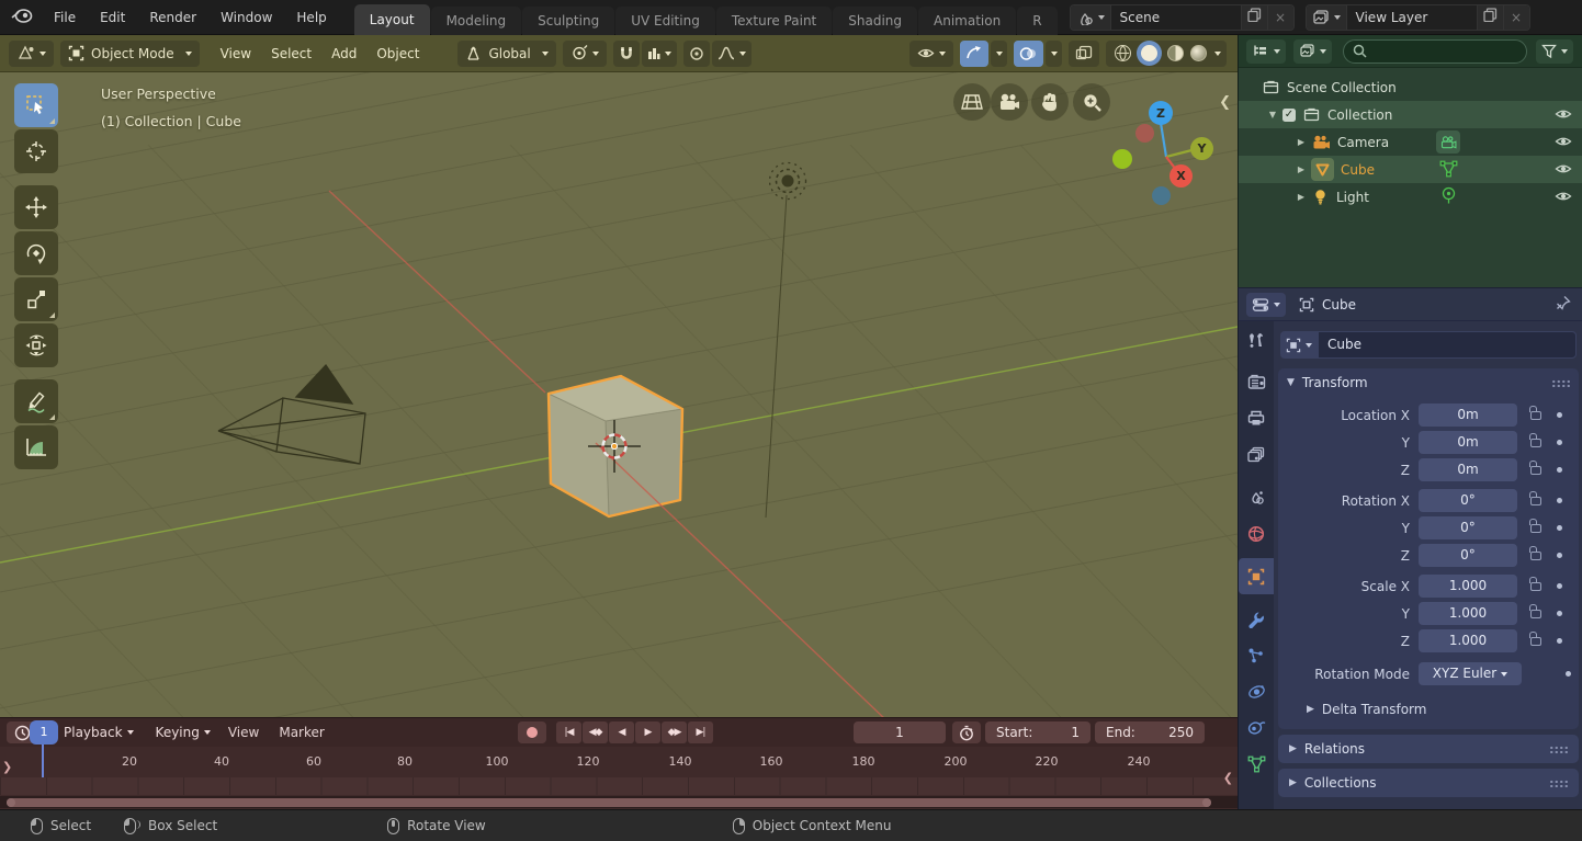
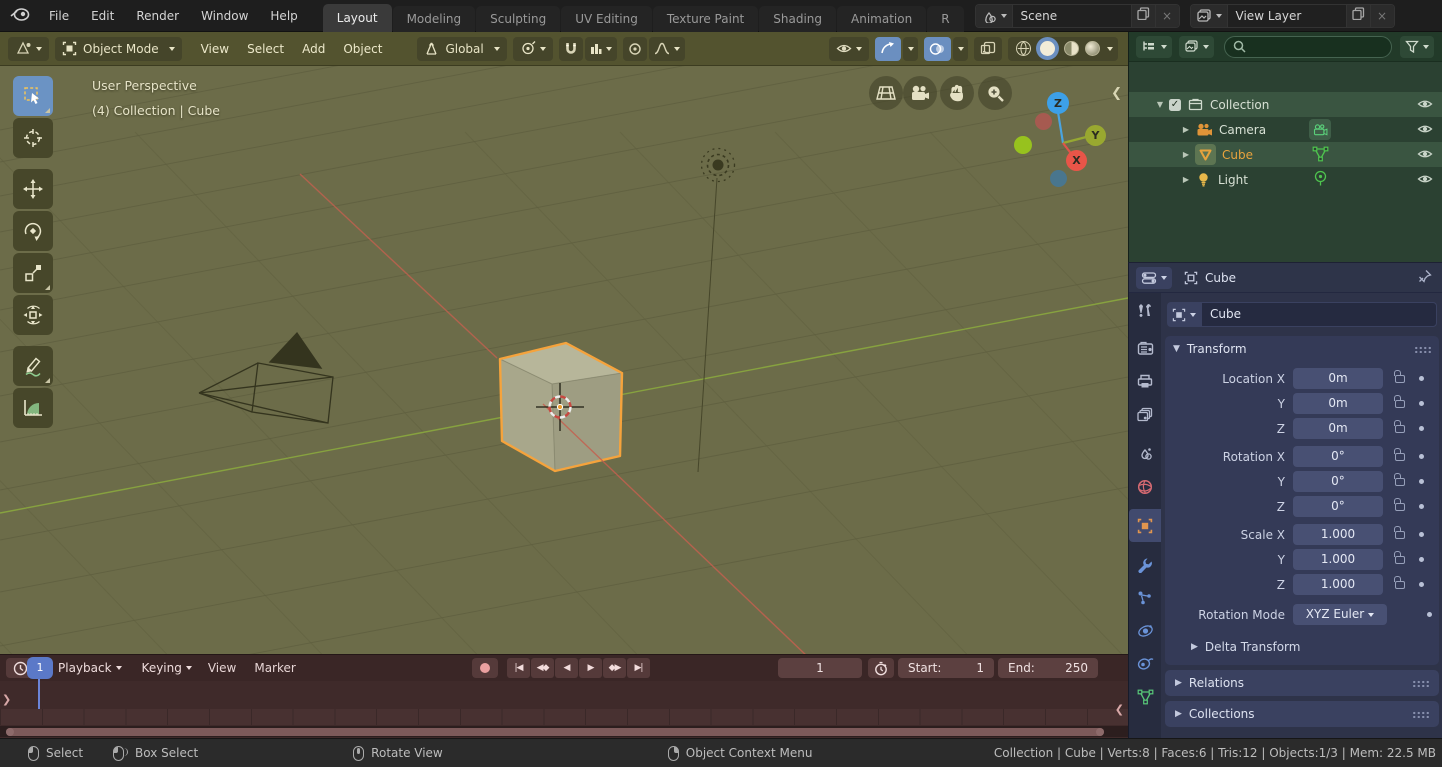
  File
  Edit
  Render
  Window
  Help
  Layout
  Modeling
  Sculpting
  UV Editing
  Texture Paint
  Shading
  Animation
  R
  Scene
  ×
  View Layer
  ×
  Object Mode
  View
  Select
  Add
  Object
  Global
  User Perspective
- (1) Collection | Cube
+ (4) Collection | Cube
  Z
  Y
  X
  ❮
- Scene Collection
  ▼
  ✓
  Collection
  ▶
  Camera
  ▶
  Cube
  ▶
  Light
  Cube
  Cube
  ▼
  Transform
  Location X
  0m
  Y
  0m
  Z
  0m
  Rotation X
  0°
  Y
  0°
  Z
  0°
  Scale X
  1.000
  Y
  1.000
  Z
  1.000
  Rotation Mode
  XYZ Euler
  ▶
  Delta Transform
  ▶
  Relations
  ▶
  Collections
  Playback
  Keying
  View
  Marker
  |◀
  ◀◆
  ◀
  ▶
  ◆▶
  ▶|
  1
  Start:
  1
  End:
  250
- 20
- 40
- 60
- 80
- 100
- 120
- 140
- 160
- 180
- 200
- 220
- 240
  1
  ❯
  ❮
  Select
  Box Select
  Rotate View
  Object Context Menu
+ Collection | Cube | Verts:8 | Faces:6 | Tris:12 | Objects:1/3 | Mem: 22.5 MB
